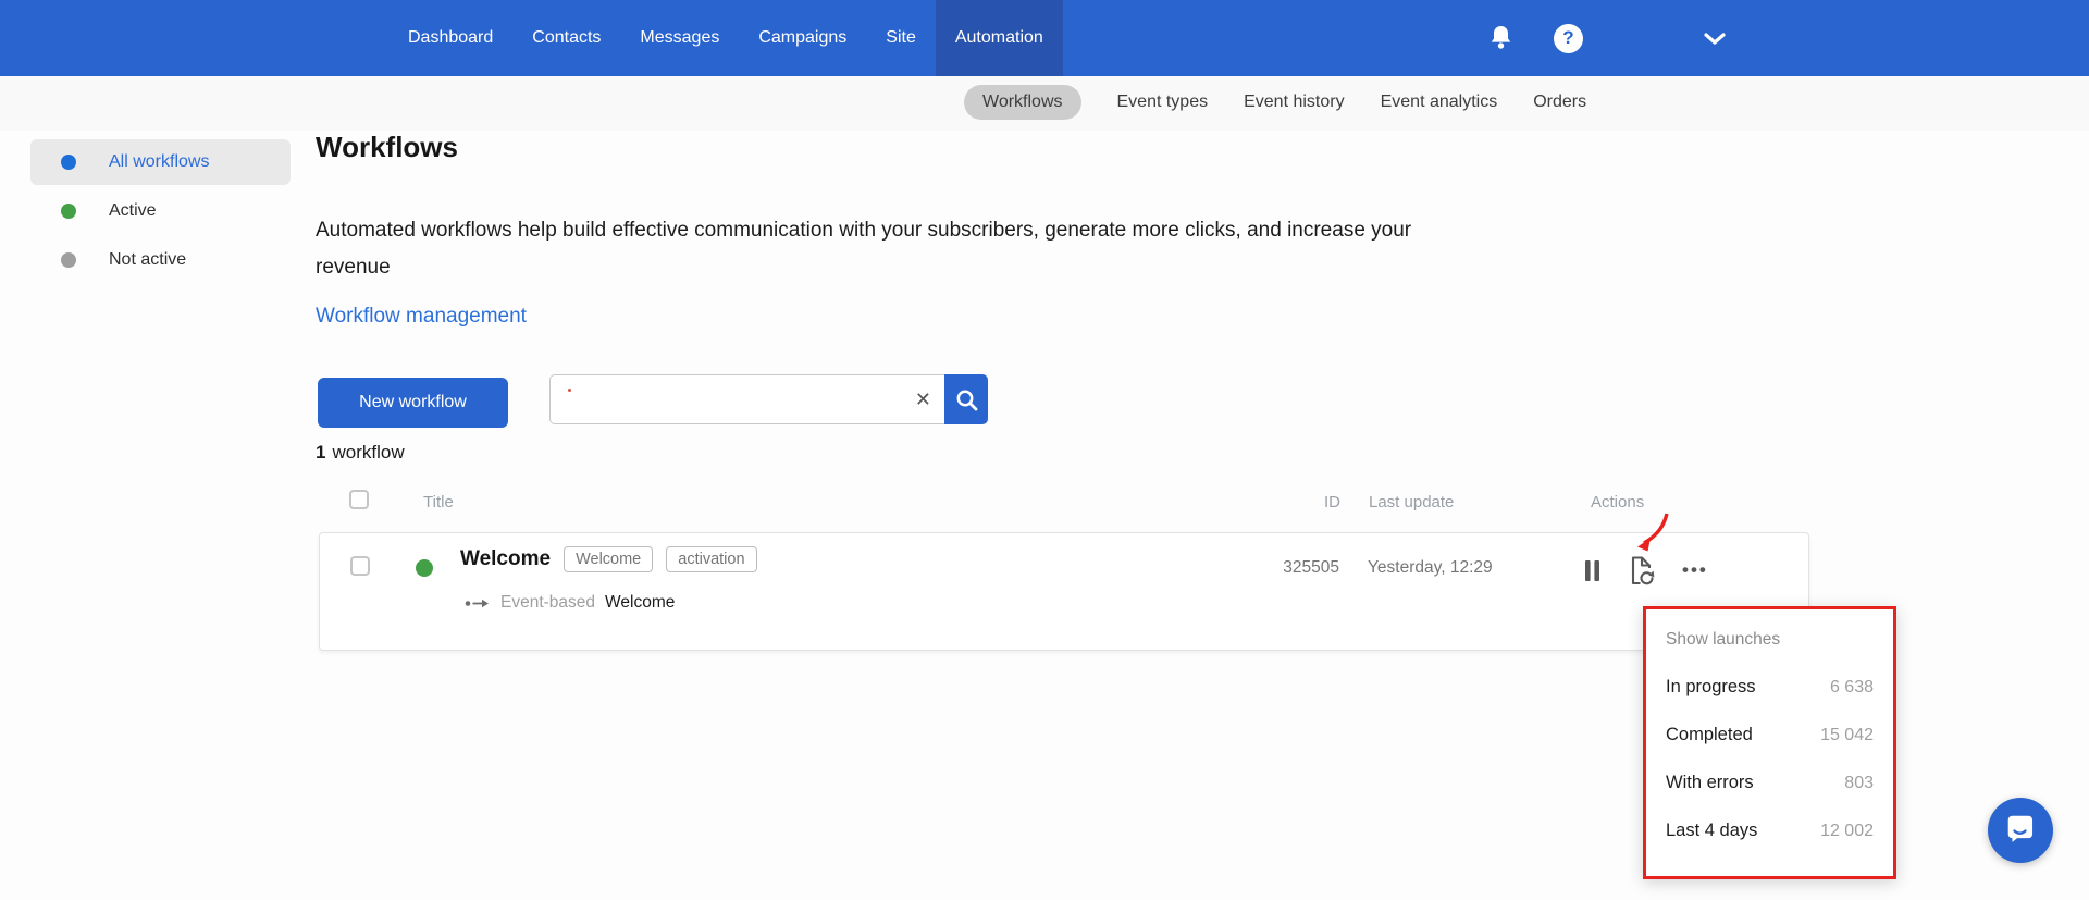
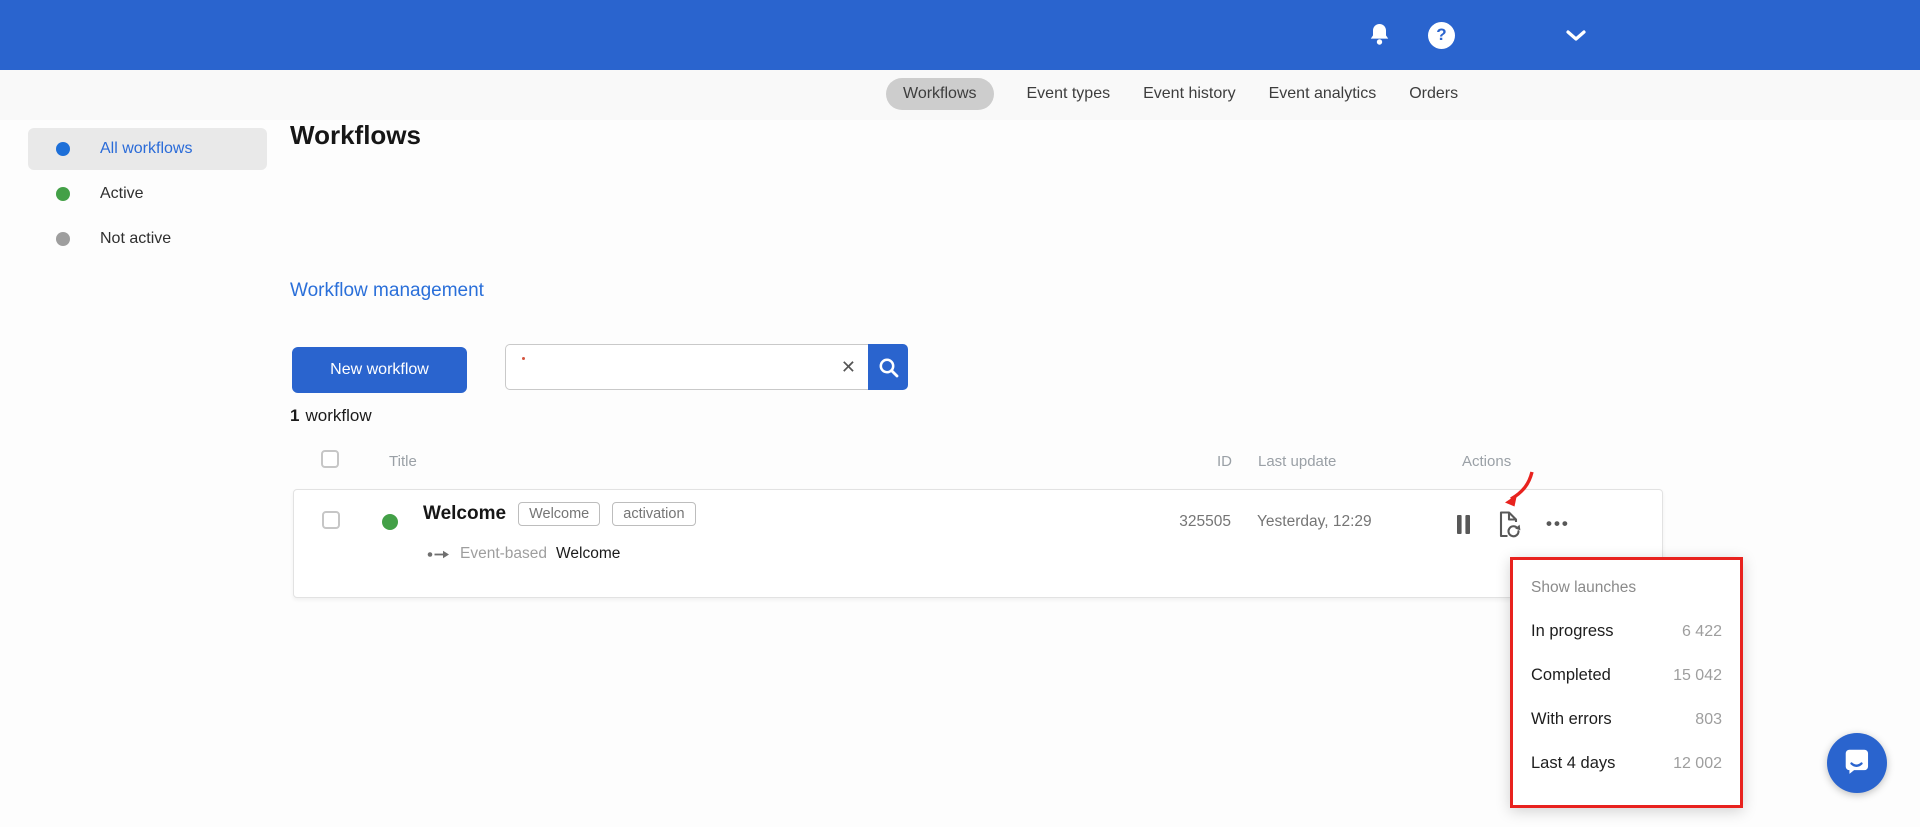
- Dashboard
- Contacts
- Messages
- Campaigns
- Site
- Automation
  ?
  Workflows
  Event types
  Event history
  Event analytics
  Orders
  All workflows
  Active
  Not active
  Workflows
- Automated workflows help build effective communication with your subscribers, generate more clicks, and increase your revenue
  Workflow management
  New workflow
  ✕
  1 workflow
  Title
  ID
  Last update
  Actions
  Welcome
  Welcome
  activation
  Event-based
  Welcome
  325505
  Yesterday, 12:29
  •••
  Show launches
  In progress
- 6 638
+ 6 422
  Completed
  15 042
  With errors
  803
  Last 4 days
  12 002
